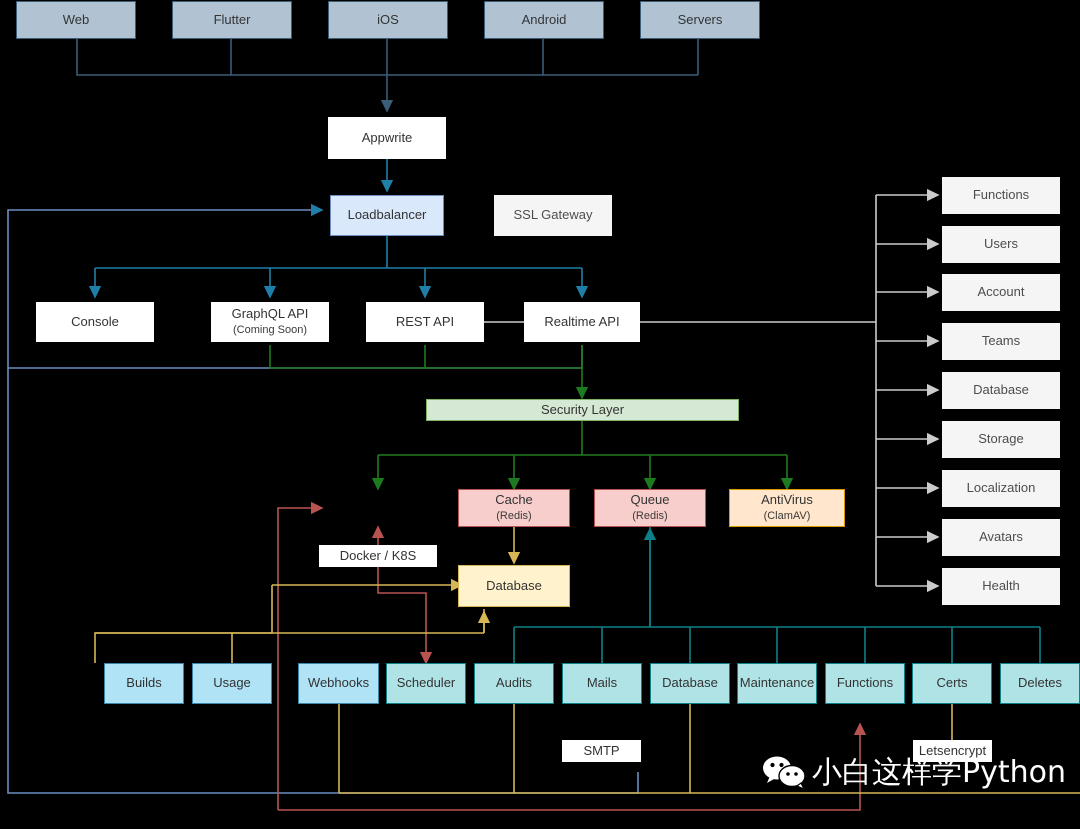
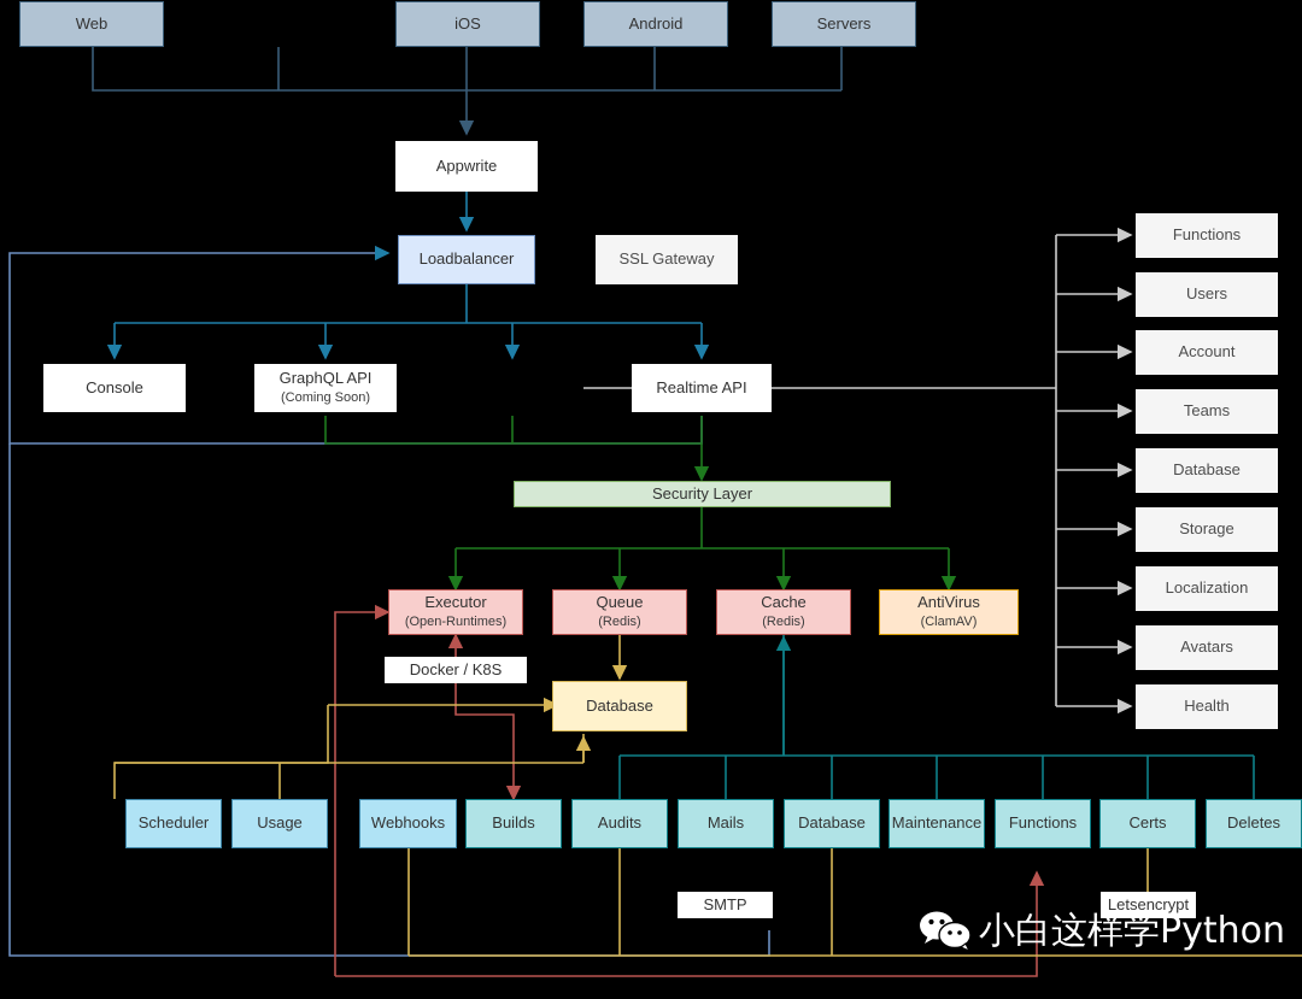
  Web
- Flutter
  iOS
  Android
  Servers
  Appwrite
  Loadbalancer
  SSL Gateway
  Console
  GraphQL API
  (Coming Soon)
- REST API
  Realtime API
  Security Layer
+ Executor
+ (Open-Runtimes)
- Cache
+ Queue
  (Redis)
- Queue
+ Cache
  (Redis)
  AntiVirus
  (ClamAV)
  Docker / K8S
  Database
  SMTP
  Letsencrypt
  Functions
  Users
  Account
  Teams
  Database
  Storage
  Localization
  Avatars
  Health
- Builds
+ Scheduler
  Usage
  Webhooks
- Scheduler
+ Builds
  Audits
  Mails
  Database
  Maintenance
  Functions
  Certs
  Deletes
  小白这样学Python
